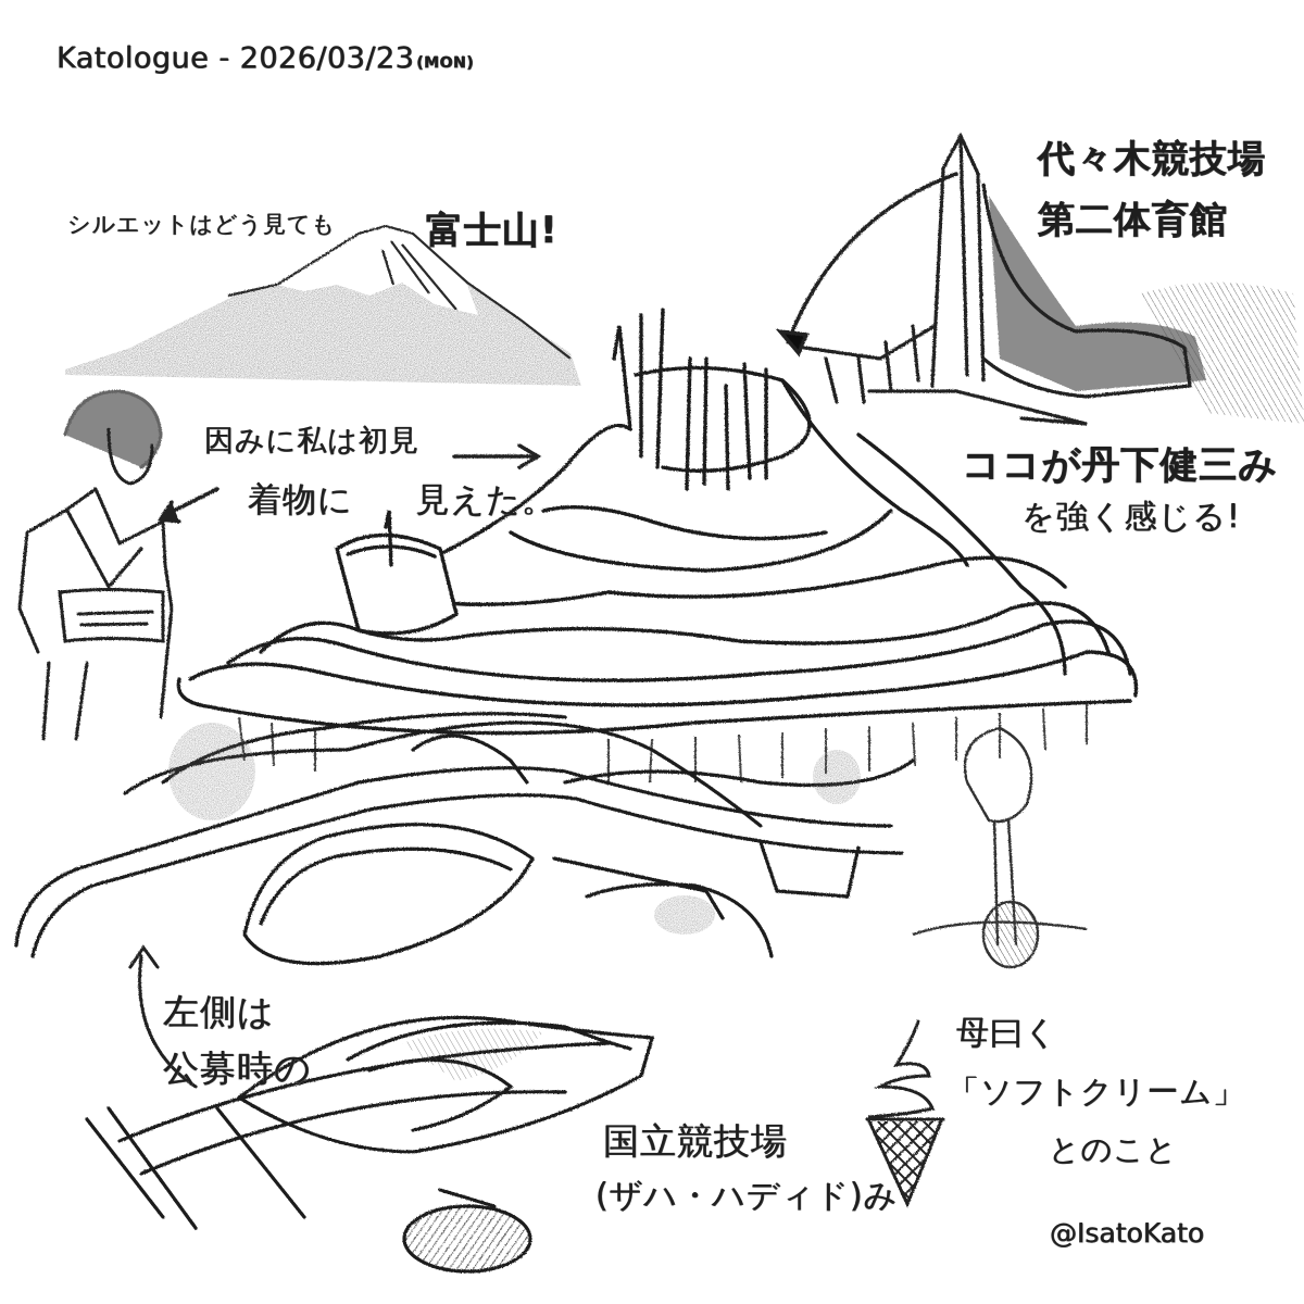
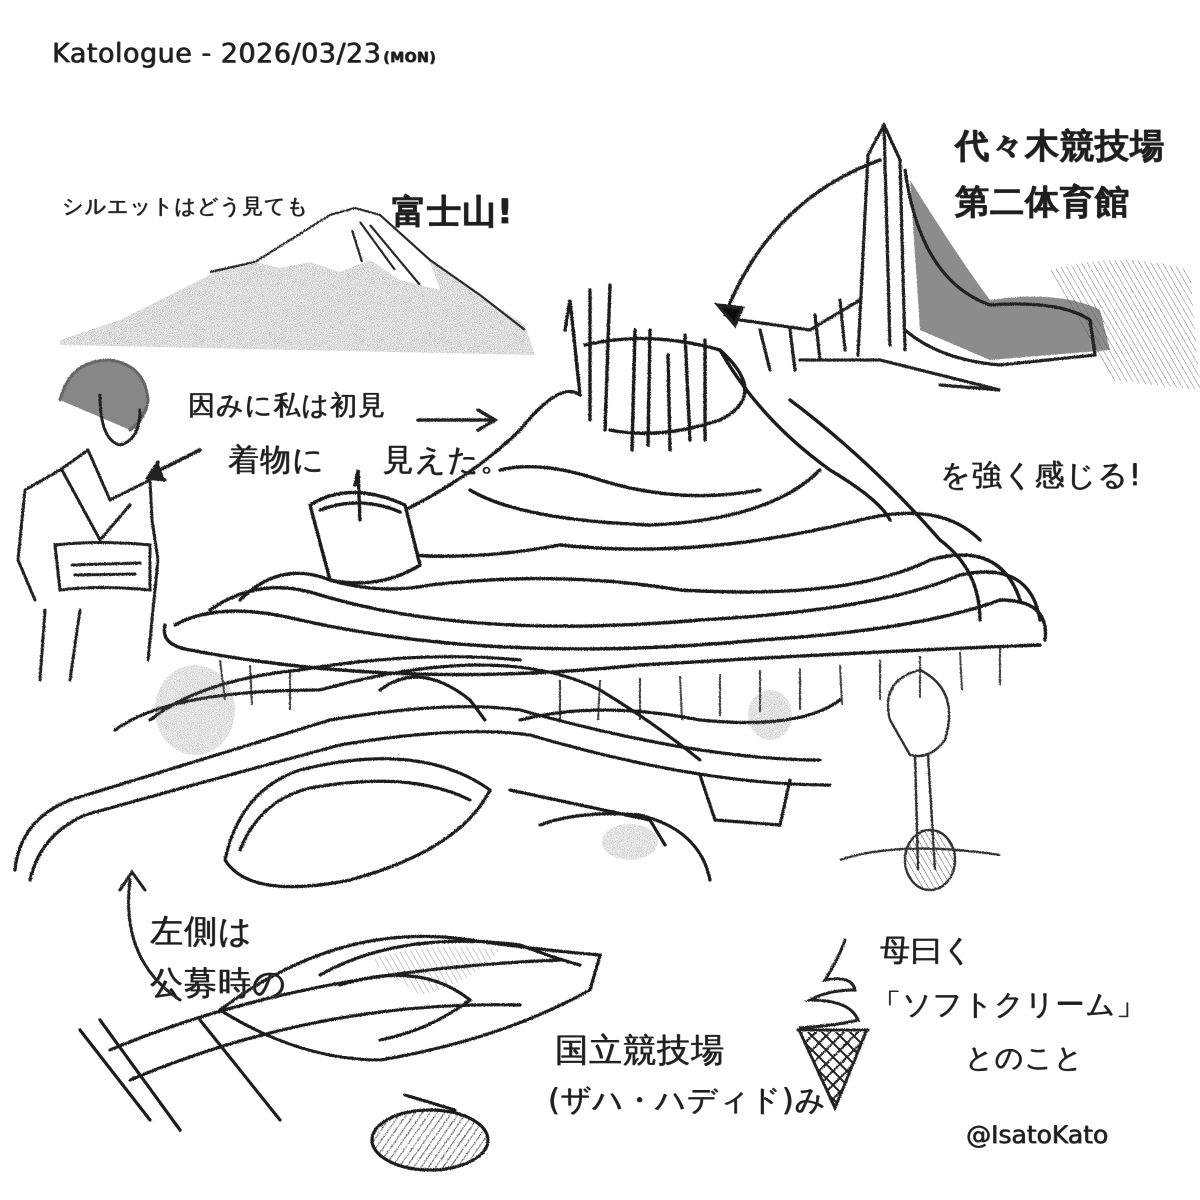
  Katologue - 2026/03/23 (MON)
  シルエットはどう見ても
  富士山!
  代々木競技場
  第二体育館
  因みに私は初見
  着物に 見えた。
- ココが丹下健三み
  を強く感じる!
  左側は
  公募時の
  国立競技場
  (ザハ・ハディド)み
  母曰く
  「ソフトクリーム」
  とのこと
  @IsatoKato
